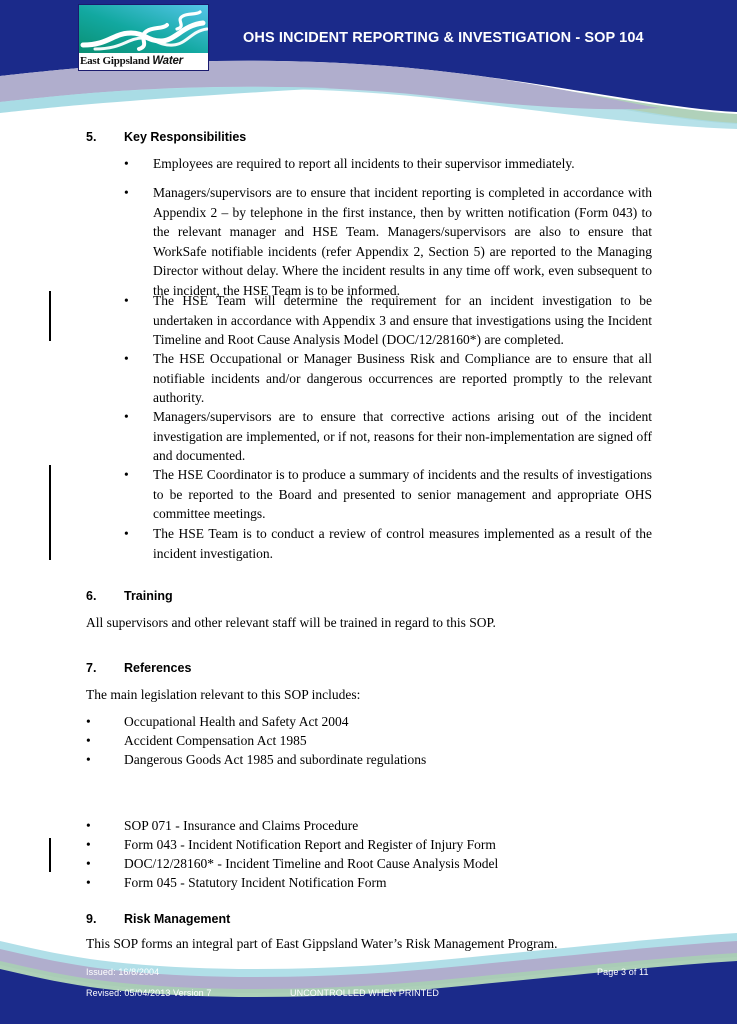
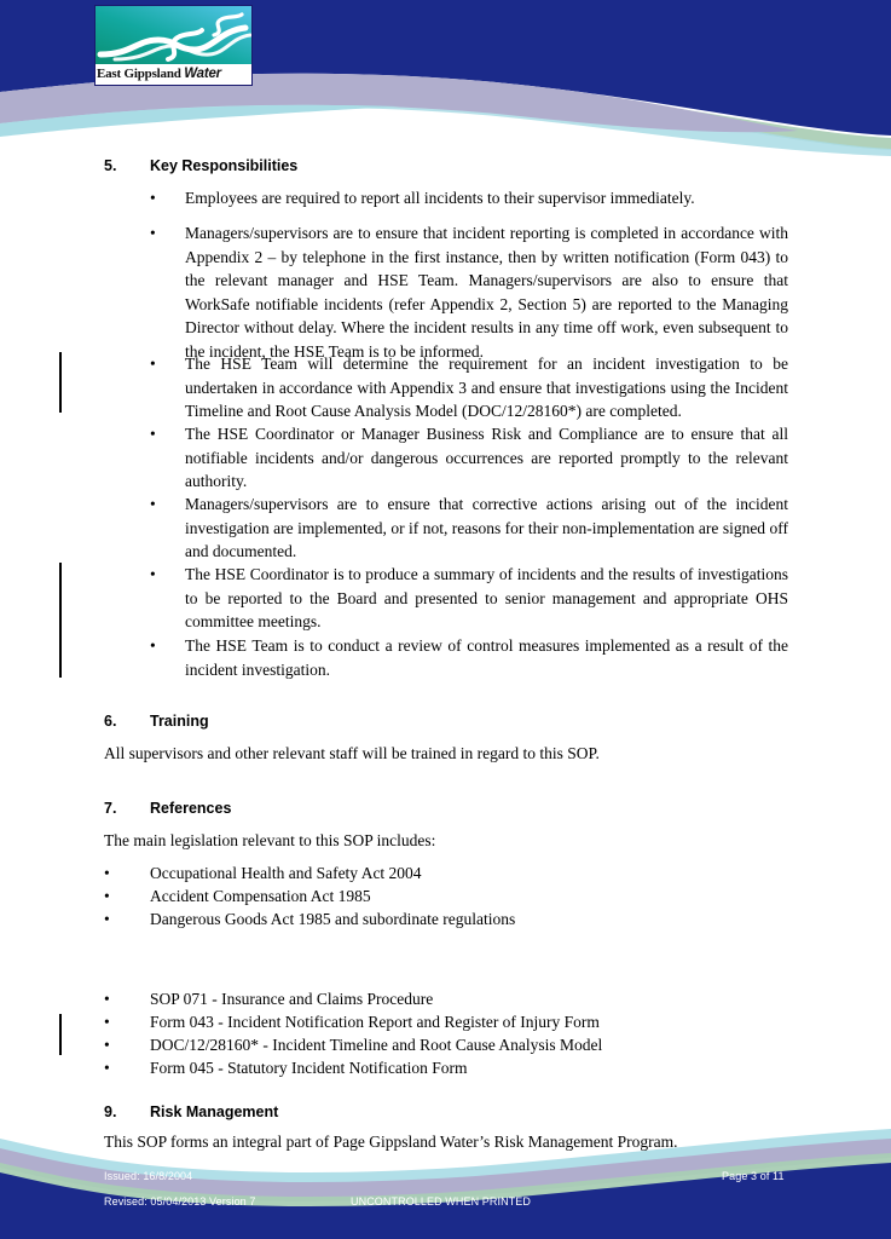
  East Gippsland Water
- OHS INCIDENT REPORTING & INVESTIGATION - SOP 104
  5. Key Responsibilities
  •
  Employees are required to report all incidents to their supervisor immediately.
  •
  Managers/supervisors are to ensure that incident reporting is completed in accordance with Appendix 2 – by telephone in the first instance, then by written notification (Form 043) to the relevant manager and HSE Team. Managers/supervisors are also to ensure that WorkSafe notifiable incidents (refer Appendix 2, Section 5) are reported to the Managing Director without delay. Where the incident results in any time off work, even subsequent to the incident, the HSE Team is to be informed.
  •
  The HSE Team will determine the requirement for an incident investigation to be undertaken in accordance with Appendix 3 and ensure that investigations using the Incident Timeline and Root Cause Analysis Model (DOC/12/28160*) are completed.
  •
- The HSE Occupational or Manager Business Risk and Compliance are to ensure that all notifiable incidents and/or dangerous occurrences are reported promptly to the relevant authority.
+ The HSE Coordinator or Manager Business Risk and Compliance are to ensure that all notifiable incidents and/or dangerous occurrences are reported promptly to the relevant authority.
  •
  Managers/supervisors are to ensure that corrective actions arising out of the incident investigation are implemented, or if not, reasons for their non-implementation are signed off and documented.
  •
  The HSE Coordinator is to produce a summary of incidents and the results of investigations to be reported to the Board and presented to senior management and appropriate OHS committee meetings.
  •
  The HSE Team is to conduct a review of control measures implemented as a result of the incident investigation.
  6. Training
  All supervisors and other relevant staff will be trained in regard to this SOP.
  7. References
  The main legislation relevant to this SOP includes:
  •
  Occupational Health and Safety Act 2004
  •
  Accident Compensation Act 1985
  •
  Dangerous Goods Act 1985 and subordinate regulations
  •
  SOP 071 - Insurance and Claims Procedure
  •
  Form 043 - Incident Notification Report and Register of Injury Form
  •
  DOC/12/28160* - Incident Timeline and Root Cause Analysis Model
  •
  Form 045 - Statutory Incident Notification Form
  9. Risk Management
- This SOP forms an integral part of East Gippsland Water’s Risk Management Program.
+ This SOP forms an integral part of Page Gippsland Water’s Risk Management Program.
  Issued: 16/8/2004
  Revised: 05/04/2013 Version 7
  UNCONTROLLED WHEN PRINTED
  Page 3 of 11
